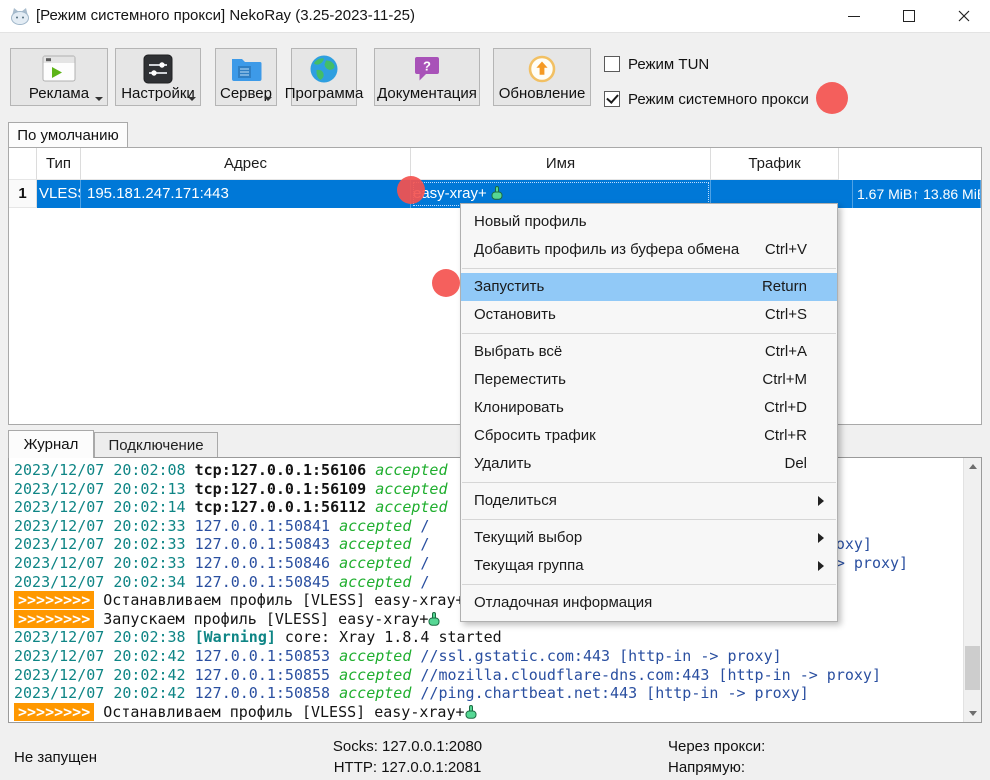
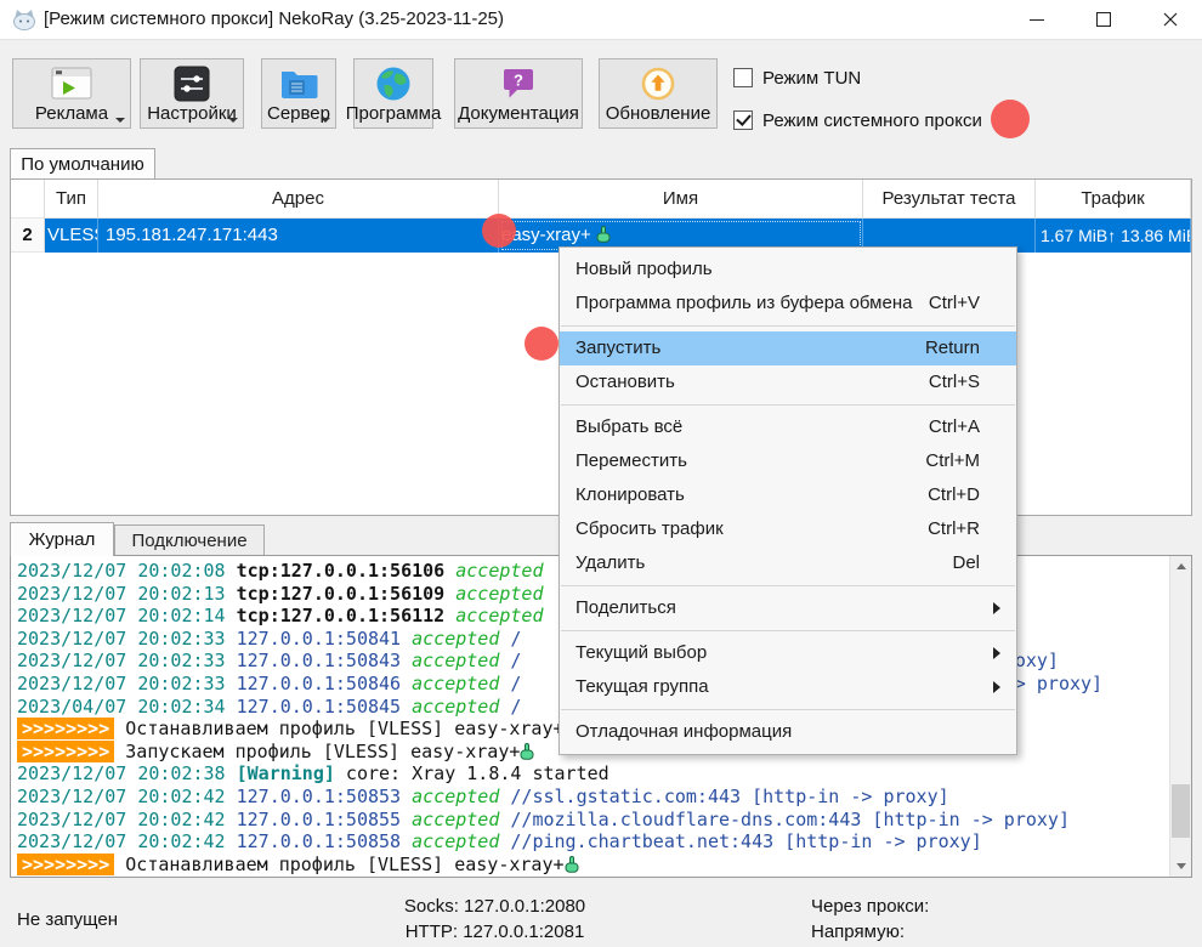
  [Режим системного прокси] NekoRay (3.25-2023-11-25)
  Реклама
  Настройки
  Сервер
  Программа
  ?
  Документация
  Обновление
  Режим TUN
  Режим системного прокси
  По умолчанию
  Тип
  Адрес
  Имя
+ Результат теста
  Трафик
- 1
+ 2
  VLES
  195.181.247.171:443
  asy-xray+
  1.67 MiB↑ 13.86 Mi
  Журнал
  Подключение
  2023/12/07 20:02:08 tcp:127.0.0.1:56106 accepted
  2023/12/07 20:02:13 tcp:127.0.0.1:56109 accepted
  2023/12/07 20:02:14 tcp:127.0.0.1:56112 accepted
  2023/12/07 20:02:33 127.0.0.1:50841 accepted /
  2023/12/07 20:02:33 127.0.0.1:50843 accepted / oxy]
  2023/12/07 20:02:33 127.0.0.1:50846 accepted / > proxy]
- 2023/12/07 20:02:34 127.0.0.1:50845 accepted /
+ 2023/04/07 20:02:34 127.0.0.1:50845 accepted /
  >>>>>>>> Останавливаем профиль [VLESS] easy-xray
  >>>>>>>> Запускаем профиль [VLESS] easy-xray+
  2023/12/07 20:02:38 [Warning] core: Xray 1.8.4 started
  2023/12/07 20:02:42 127.0.0.1:50853 accepted //ssl.gstatic.com:443 [http-in -> proxy]
  2023/12/07 20:02:42 127.0.0.1:50855 accepted //mozilla.cloudflare-dns.com:443 [http-in -> proxy]
  2023/12/07 20:02:42 127.0.0.1:50858 accepted //ping.chartbeat.net:443 [http-in -> proxy]
  >>>>>>>> Останавливаем профиль [VLESS] easy-xray+
  Новый профиль
- Добавить профиль из буфера обмена
+ Программа профиль из буфера обмена
  Ctrl+V
  Запустить
  Return
  Остановить
  Ctrl+S
  Выбрать всё
  Ctrl+A
  Переместить
  Ctrl+M
  Клонировать
  Ctrl+D
  Сбросить трафик
  Ctrl+R
  Удалить
  Del
  Поделиться
  Текущий выбор
  Текущая группа
  Отладочная информация
  Не запущен
  Socks: 127.0.0.1:2080
  HTTP: 127.0.0.1:2081
  Через прокси:
  Напрямую:
